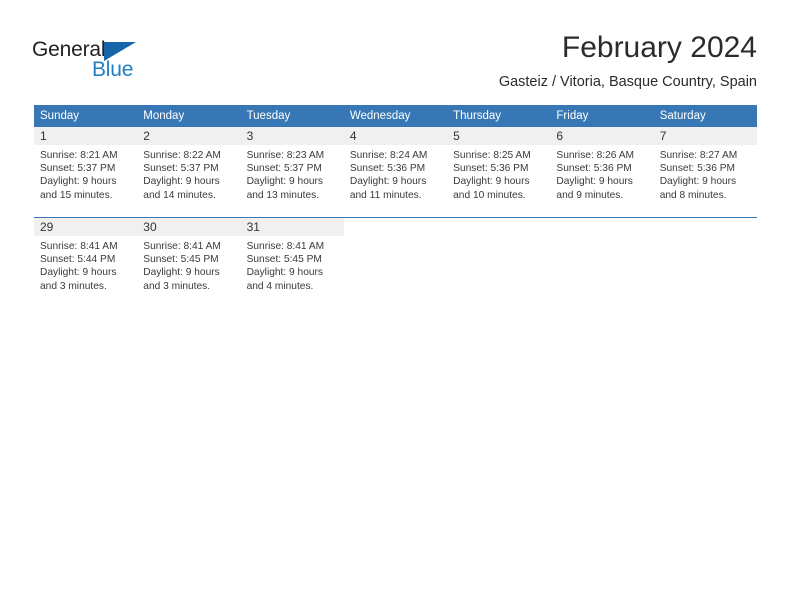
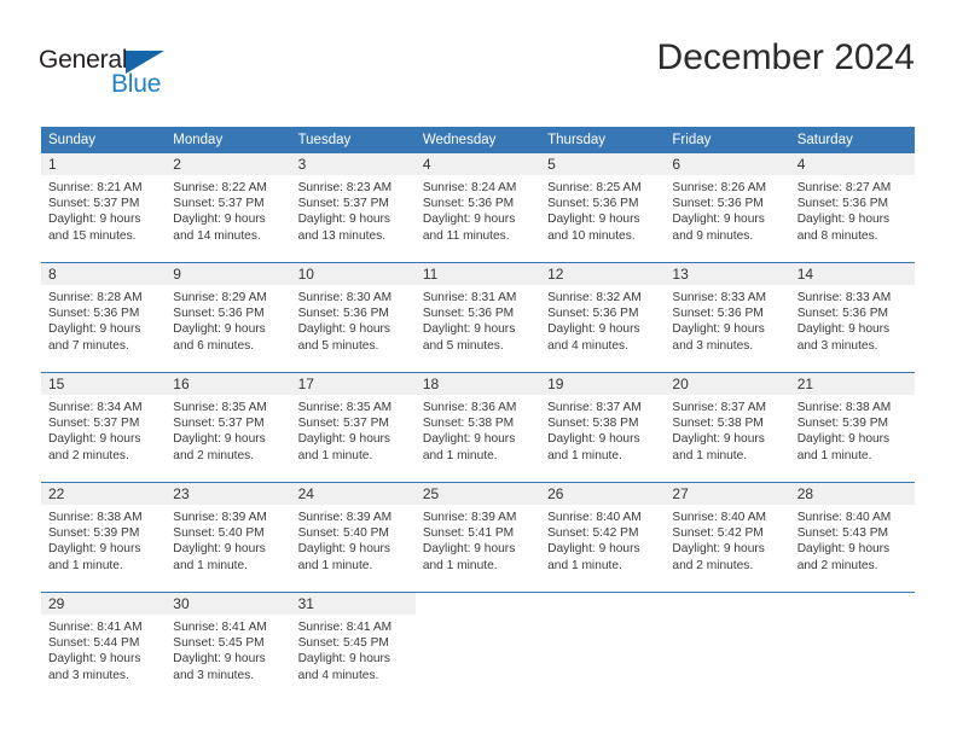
  General
  Blue
- February 2024
+ December 2024
- Gasteiz / Vitoria, Basque Country, Spain
  Sunday	Monday	Tuesday	Wednesday	Thursday	Friday	Saturday
- 1Sunrise: 8:21 AMSunset: 5:37 PMDaylight: 9 hoursand 15 minutes.	2Sunrise: 8:22 AMSunset: 5:37 PMDaylight: 9 hoursand 14 minutes.	3Sunrise: 8:23 AMSunset: 5:37 PMDaylight: 9 hoursand 13 minutes.	4Sunrise: 8:24 AMSunset: 5:36 PMDaylight: 9 hoursand 11 minutes.	5Sunrise: 8:25 AMSunset: 5:36 PMDaylight: 9 hoursand 10 minutes.	6Sunrise: 8:26 AMSunset: 5:36 PMDaylight: 9 hoursand 9 minutes.	7Sunrise: 8:27 AMSunset: 5:36 PMDaylight: 9 hoursand 8 minutes.
+ 1Sunrise: 8:21 AMSunset: 5:37 PMDaylight: 9 hoursand 15 minutes.	2Sunrise: 8:22 AMSunset: 5:37 PMDaylight: 9 hoursand 14 minutes.	3Sunrise: 8:23 AMSunset: 5:37 PMDaylight: 9 hoursand 13 minutes.	4Sunrise: 8:24 AMSunset: 5:36 PMDaylight: 9 hoursand 11 minutes.	5Sunrise: 8:25 AMSunset: 5:36 PMDaylight: 9 hoursand 10 minutes.	6Sunrise: 8:26 AMSunset: 5:36 PMDaylight: 9 hoursand 9 minutes.	4Sunrise: 8:27 AMSunset: 5:36 PMDaylight: 9 hoursand 8 minutes.
+ 8Sunrise: 8:28 AMSunset: 5:36 PMDaylight: 9 hoursand 7 minutes.	9Sunrise: 8:29 AMSunset: 5:36 PMDaylight: 9 hoursand 6 minutes.	10Sunrise: 8:30 AMSunset: 5:36 PMDaylight: 9 hoursand 5 minutes.	11Sunrise: 8:31 AMSunset: 5:36 PMDaylight: 9 hoursand 5 minutes.	12Sunrise: 8:32 AMSunset: 5:36 PMDaylight: 9 hoursand 4 minutes.	13Sunrise: 8:33 AMSunset: 5:36 PMDaylight: 9 hoursand 3 minutes.	14Sunrise: 8:33 AMSunset: 5:36 PMDaylight: 9 hoursand 3 minutes.
+ 15Sunrise: 8:34 AMSunset: 5:37 PMDaylight: 9 hoursand 2 minutes.	16Sunrise: 8:35 AMSunset: 5:37 PMDaylight: 9 hoursand 2 minutes.	17Sunrise: 8:35 AMSunset: 5:37 PMDaylight: 9 hoursand 1 minute.	18Sunrise: 8:36 AMSunset: 5:38 PMDaylight: 9 hoursand 1 minute.	19Sunrise: 8:37 AMSunset: 5:38 PMDaylight: 9 hoursand 1 minute.	20Sunrise: 8:37 AMSunset: 5:38 PMDaylight: 9 hoursand 1 minute.	21Sunrise: 8:38 AMSunset: 5:39 PMDaylight: 9 hoursand 1 minute.
+ 22Sunrise: 8:38 AMSunset: 5:39 PMDaylight: 9 hoursand 1 minute.	23Sunrise: 8:39 AMSunset: 5:40 PMDaylight: 9 hoursand 1 minute.	24Sunrise: 8:39 AMSunset: 5:40 PMDaylight: 9 hoursand 1 minute.	25Sunrise: 8:39 AMSunset: 5:41 PMDaylight: 9 hoursand 1 minute.	26Sunrise: 8:40 AMSunset: 5:42 PMDaylight: 9 hoursand 1 minute.	27Sunrise: 8:40 AMSunset: 5:42 PMDaylight: 9 hoursand 2 minutes.	28Sunrise: 8:40 AMSunset: 5:43 PMDaylight: 9 hoursand 2 minutes.
  29Sunrise: 8:41 AMSunset: 5:44 PMDaylight: 9 hoursand 3 minutes.	30Sunrise: 8:41 AMSunset: 5:45 PMDaylight: 9 hoursand 3 minutes.	31Sunrise: 8:41 AMSunset: 5:45 PMDaylight: 9 hoursand 4 minutes.
